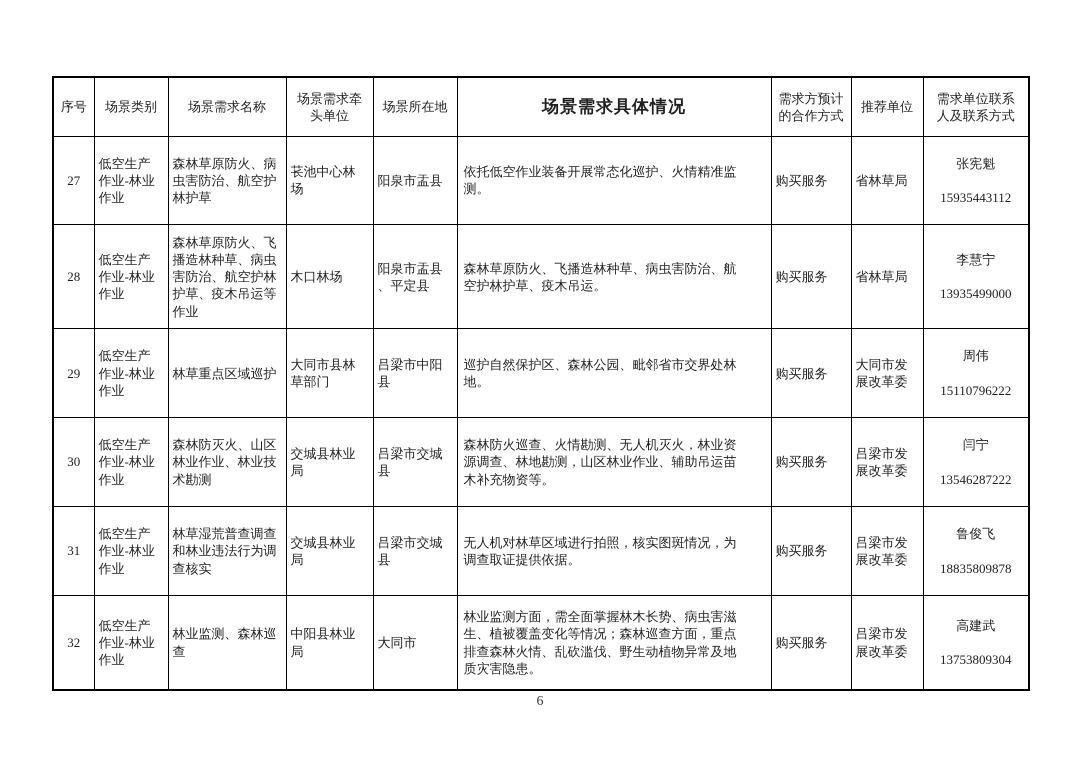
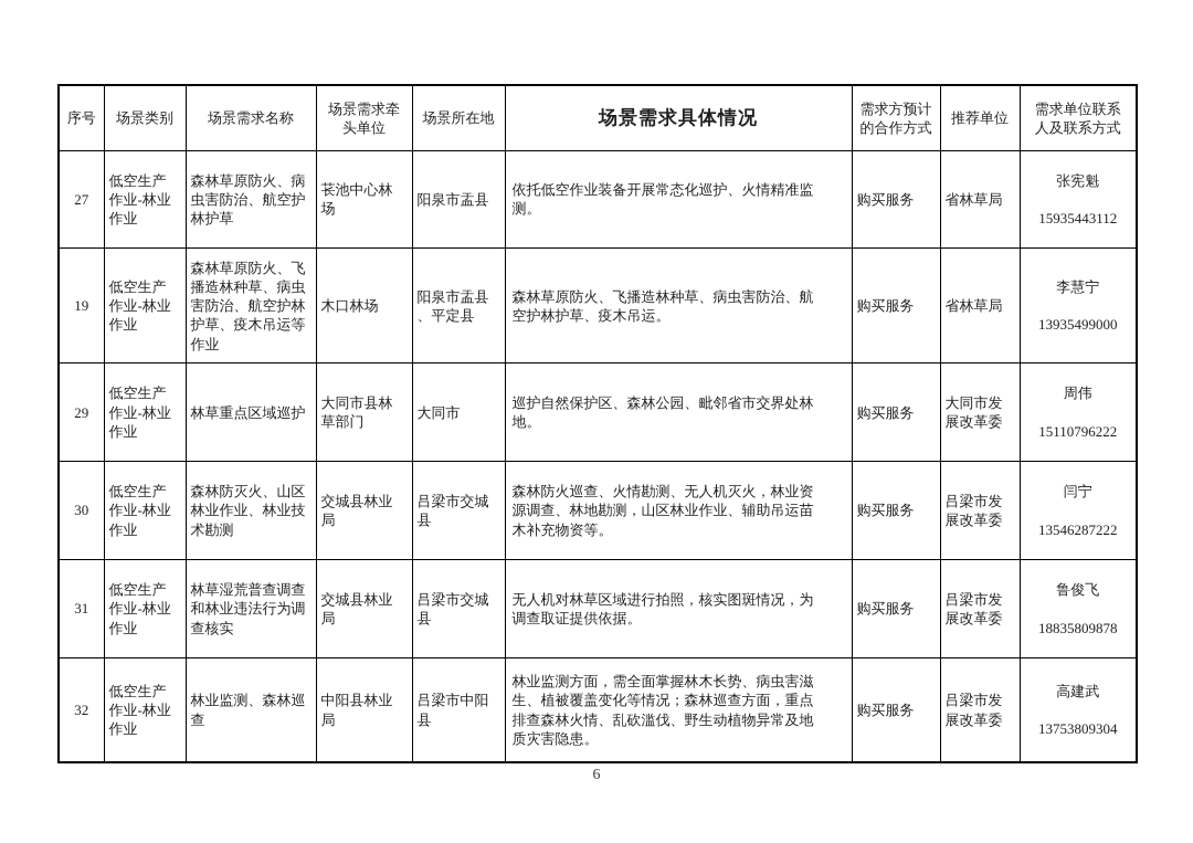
  序号	场景类别	场景需求名称	场景需求牵 头单位	场景所在地	场景需求具体情况	需求方预计 的合作方式	推荐单位	需求单位联系 人及联系方式
  27	低空生产 作业-林业 作业	森林草原防火、病 虫害防治、航空护 林护草	苌池中心林 场	阳泉市盂县	依托低空作业装备开展常态化巡护、火情精准监 测。	购买服务	省林草局	张宪魁 15935443112
- 28	低空生产 作业-林业 作业	森林草原防火、飞 播造林种草、病虫 害防治、航空护林 护草、疫木吊运等 作业	木口林场	阳泉市盂县 、平定县	森林草原防火、飞播造林种草、病虫害防治、航 空护林护草、疫木吊运。	购买服务	省林草局	李慧宁 13935499000
+ 19	低空生产 作业-林业 作业	森林草原防火、飞 播造林种草、病虫 害防治、航空护林 护草、疫木吊运等 作业	木口林场	阳泉市盂县 、平定县	森林草原防火、飞播造林种草、病虫害防治、航 空护林护草、疫木吊运。	购买服务	省林草局	李慧宁 13935499000
- 29	低空生产 作业-林业 作业	林草重点区域巡护	大同市县林 草部门	吕梁市中阳 县	巡护自然保护区、森林公园、毗邻省市交界处林 地。	购买服务	大同市发 展改革委	周伟 15110796222
+ 29	低空生产 作业-林业 作业	林草重点区域巡护	大同市县林 草部门	大同市	巡护自然保护区、森林公园、毗邻省市交界处林 地。	购买服务	大同市发 展改革委	周伟 15110796222
  30	低空生产 作业-林业 作业	森林防灭火、山区 林业作业、林业技 术勘测	交城县林业 局	吕梁市交城 县	森林防火巡查、火情勘测、无人机灭火，林业资 源调查、林地勘测，山区林业作业、辅助吊运苗 木补充物资等。	购买服务	吕梁市发 展改革委	闫宁 13546287222
  31	低空生产 作业-林业 作业	林草湿荒普查调查 和林业违法行为调 查核实	交城县林业 局	吕梁市交城 县	无人机对林草区域进行拍照，核实图斑情况，为 调查取证提供依据。	购买服务	吕梁市发 展改革委	鲁俊飞 18835809878
- 32	低空生产 作业-林业 作业	林业监测、森林巡 查	中阳县林业 局	大同市	林业监测方面，需全面掌握林木长势、病虫害滋 生、植被覆盖变化等情况；森林巡查方面，重点 排查森林火情、乱砍滥伐、野生动植物异常及地 质灾害隐患。	购买服务	吕梁市发 展改革委	高建武 13753809304
+ 32	低空生产 作业-林业 作业	林业监测、森林巡 查	中阳县林业 局	吕梁市中阳 县	林业监测方面，需全面掌握林木长势、病虫害滋 生、植被覆盖变化等情况；森林巡查方面，重点 排查森林火情、乱砍滥伐、野生动植物异常及地 质灾害隐患。	购买服务	吕梁市发 展改革委	高建武 13753809304
  6
